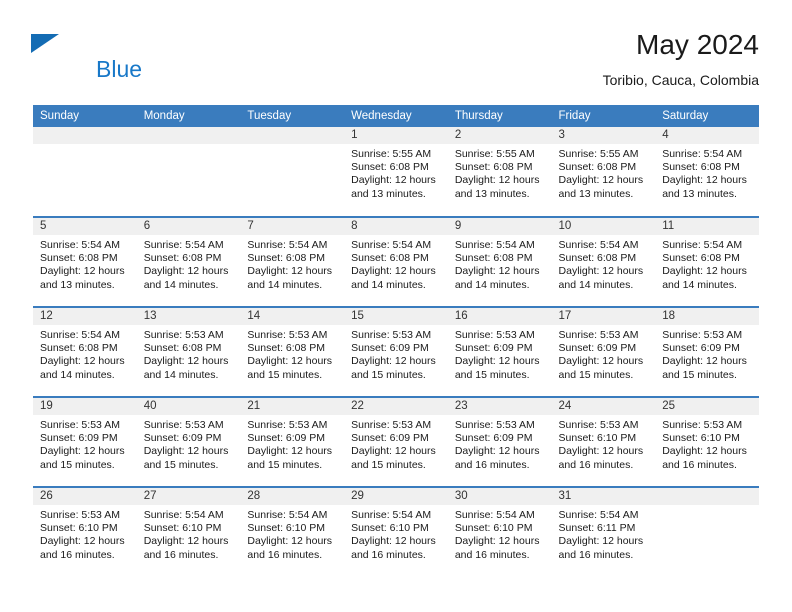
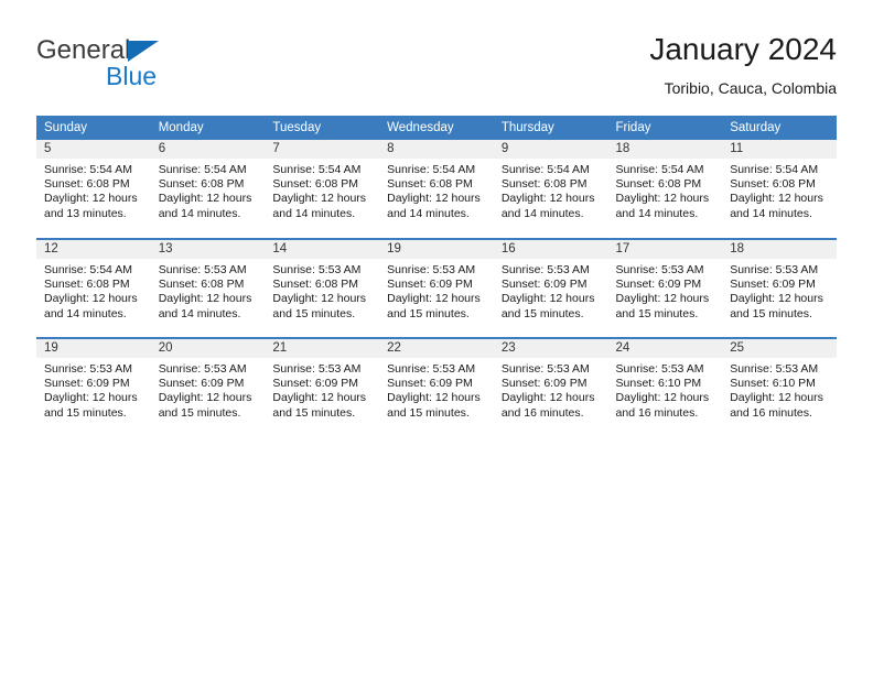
+ General
  Blue
- May 2024
+ January 2024
  Toribio, Cauca, Colombia
  Sunday	Monday	Tuesday	Wednesday	Thursday	Friday	Saturday
- 			1Sunrise: 5:55 AMSunset: 6:08 PMDaylight: 12 hoursand 13 minutes.	2Sunrise: 5:55 AMSunset: 6:08 PMDaylight: 12 hoursand 13 minutes.	3Sunrise: 5:55 AMSunset: 6:08 PMDaylight: 12 hoursand 13 minutes.	4Sunrise: 5:54 AMSunset: 6:08 PMDaylight: 12 hoursand 13 minutes.
- 5Sunrise: 5:54 AMSunset: 6:08 PMDaylight: 12 hoursand 13 minutes.	6Sunrise: 5:54 AMSunset: 6:08 PMDaylight: 12 hoursand 14 minutes.	7Sunrise: 5:54 AMSunset: 6:08 PMDaylight: 12 hoursand 14 minutes.	8Sunrise: 5:54 AMSunset: 6:08 PMDaylight: 12 hoursand 14 minutes.	9Sunrise: 5:54 AMSunset: 6:08 PMDaylight: 12 hoursand 14 minutes.	10Sunrise: 5:54 AMSunset: 6:08 PMDaylight: 12 hoursand 14 minutes.	11Sunrise: 5:54 AMSunset: 6:08 PMDaylight: 12 hoursand 14 minutes.
+ 5Sunrise: 5:54 AMSunset: 6:08 PMDaylight: 12 hoursand 13 minutes.	6Sunrise: 5:54 AMSunset: 6:08 PMDaylight: 12 hoursand 14 minutes.	7Sunrise: 5:54 AMSunset: 6:08 PMDaylight: 12 hoursand 14 minutes.	8Sunrise: 5:54 AMSunset: 6:08 PMDaylight: 12 hoursand 14 minutes.	9Sunrise: 5:54 AMSunset: 6:08 PMDaylight: 12 hoursand 14 minutes.	18Sunrise: 5:54 AMSunset: 6:08 PMDaylight: 12 hoursand 14 minutes.	11Sunrise: 5:54 AMSunset: 6:08 PMDaylight: 12 hoursand 14 minutes.
- 12Sunrise: 5:54 AMSunset: 6:08 PMDaylight: 12 hoursand 14 minutes.	13Sunrise: 5:53 AMSunset: 6:08 PMDaylight: 12 hoursand 14 minutes.	14Sunrise: 5:53 AMSunset: 6:08 PMDaylight: 12 hoursand 15 minutes.	15Sunrise: 5:53 AMSunset: 6:09 PMDaylight: 12 hoursand 15 minutes.	16Sunrise: 5:53 AMSunset: 6:09 PMDaylight: 12 hoursand 15 minutes.	17Sunrise: 5:53 AMSunset: 6:09 PMDaylight: 12 hoursand 15 minutes.	18Sunrise: 5:53 AMSunset: 6:09 PMDaylight: 12 hoursand 15 minutes.
+ 12Sunrise: 5:54 AMSunset: 6:08 PMDaylight: 12 hoursand 14 minutes.	13Sunrise: 5:53 AMSunset: 6:08 PMDaylight: 12 hoursand 14 minutes.	14Sunrise: 5:53 AMSunset: 6:08 PMDaylight: 12 hoursand 15 minutes.	19Sunrise: 5:53 AMSunset: 6:09 PMDaylight: 12 hoursand 15 minutes.	16Sunrise: 5:53 AMSunset: 6:09 PMDaylight: 12 hoursand 15 minutes.	17Sunrise: 5:53 AMSunset: 6:09 PMDaylight: 12 hoursand 15 minutes.	18Sunrise: 5:53 AMSunset: 6:09 PMDaylight: 12 hoursand 15 minutes.
- 19Sunrise: 5:53 AMSunset: 6:09 PMDaylight: 12 hoursand 15 minutes.	40Sunrise: 5:53 AMSunset: 6:09 PMDaylight: 12 hoursand 15 minutes.	21Sunrise: 5:53 AMSunset: 6:09 PMDaylight: 12 hoursand 15 minutes.	22Sunrise: 5:53 AMSunset: 6:09 PMDaylight: 12 hoursand 15 minutes.	23Sunrise: 5:53 AMSunset: 6:09 PMDaylight: 12 hoursand 16 minutes.	24Sunrise: 5:53 AMSunset: 6:10 PMDaylight: 12 hoursand 16 minutes.	25Sunrise: 5:53 AMSunset: 6:10 PMDaylight: 12 hoursand 16 minutes.
+ 19Sunrise: 5:53 AMSunset: 6:09 PMDaylight: 12 hoursand 15 minutes.	20Sunrise: 5:53 AMSunset: 6:09 PMDaylight: 12 hoursand 15 minutes.	21Sunrise: 5:53 AMSunset: 6:09 PMDaylight: 12 hoursand 15 minutes.	22Sunrise: 5:53 AMSunset: 6:09 PMDaylight: 12 hoursand 15 minutes.	23Sunrise: 5:53 AMSunset: 6:09 PMDaylight: 12 hoursand 16 minutes.	24Sunrise: 5:53 AMSunset: 6:10 PMDaylight: 12 hoursand 16 minutes.	25Sunrise: 5:53 AMSunset: 6:10 PMDaylight: 12 hoursand 16 minutes.
- 26Sunrise: 5:53 AMSunset: 6:10 PMDaylight: 12 hoursand 16 minutes.	27Sunrise: 5:54 AMSunset: 6:10 PMDaylight: 12 hoursand 16 minutes.	28Sunrise: 5:54 AMSunset: 6:10 PMDaylight: 12 hoursand 16 minutes.	29Sunrise: 5:54 AMSunset: 6:10 PMDaylight: 12 hoursand 16 minutes.	30Sunrise: 5:54 AMSunset: 6:10 PMDaylight: 12 hoursand 16 minutes.	31Sunrise: 5:54 AMSunset: 6:11 PMDaylight: 12 hoursand 16 minutes.
